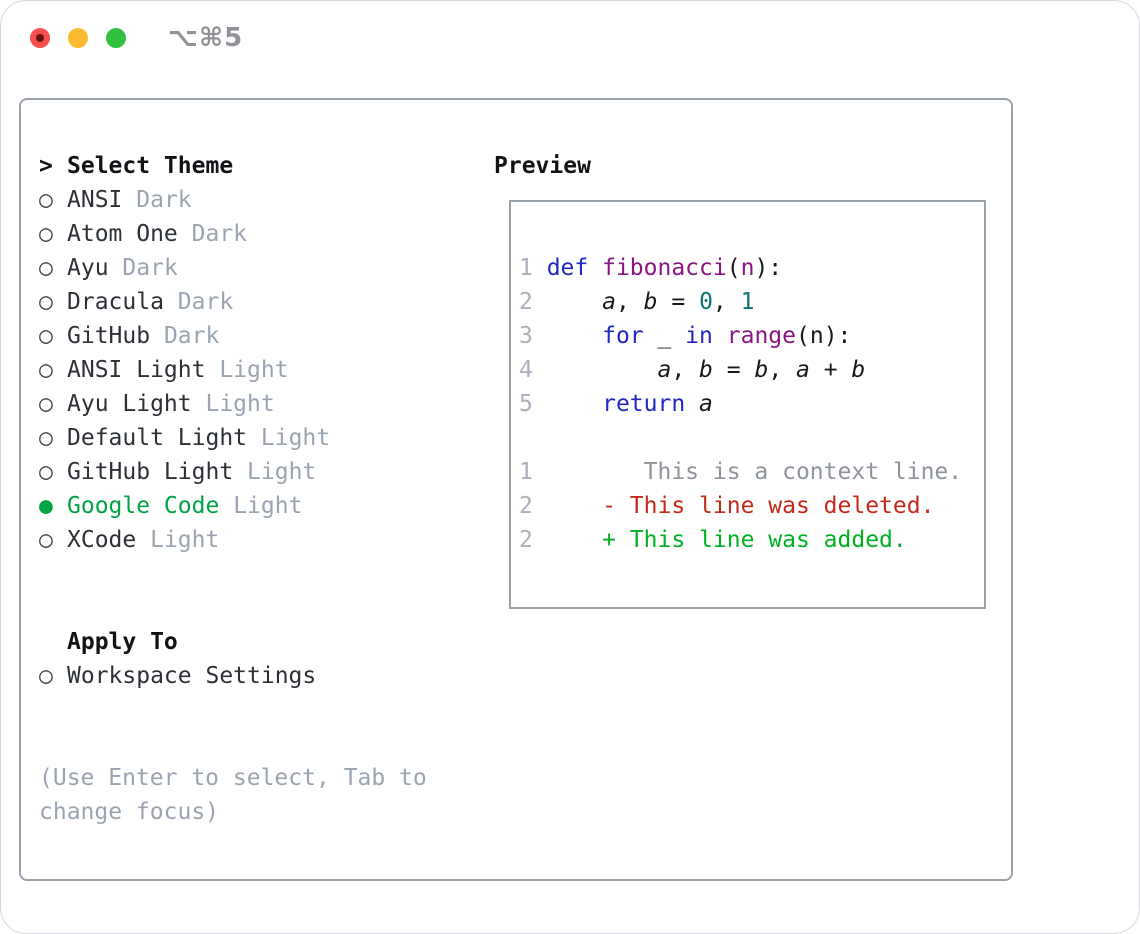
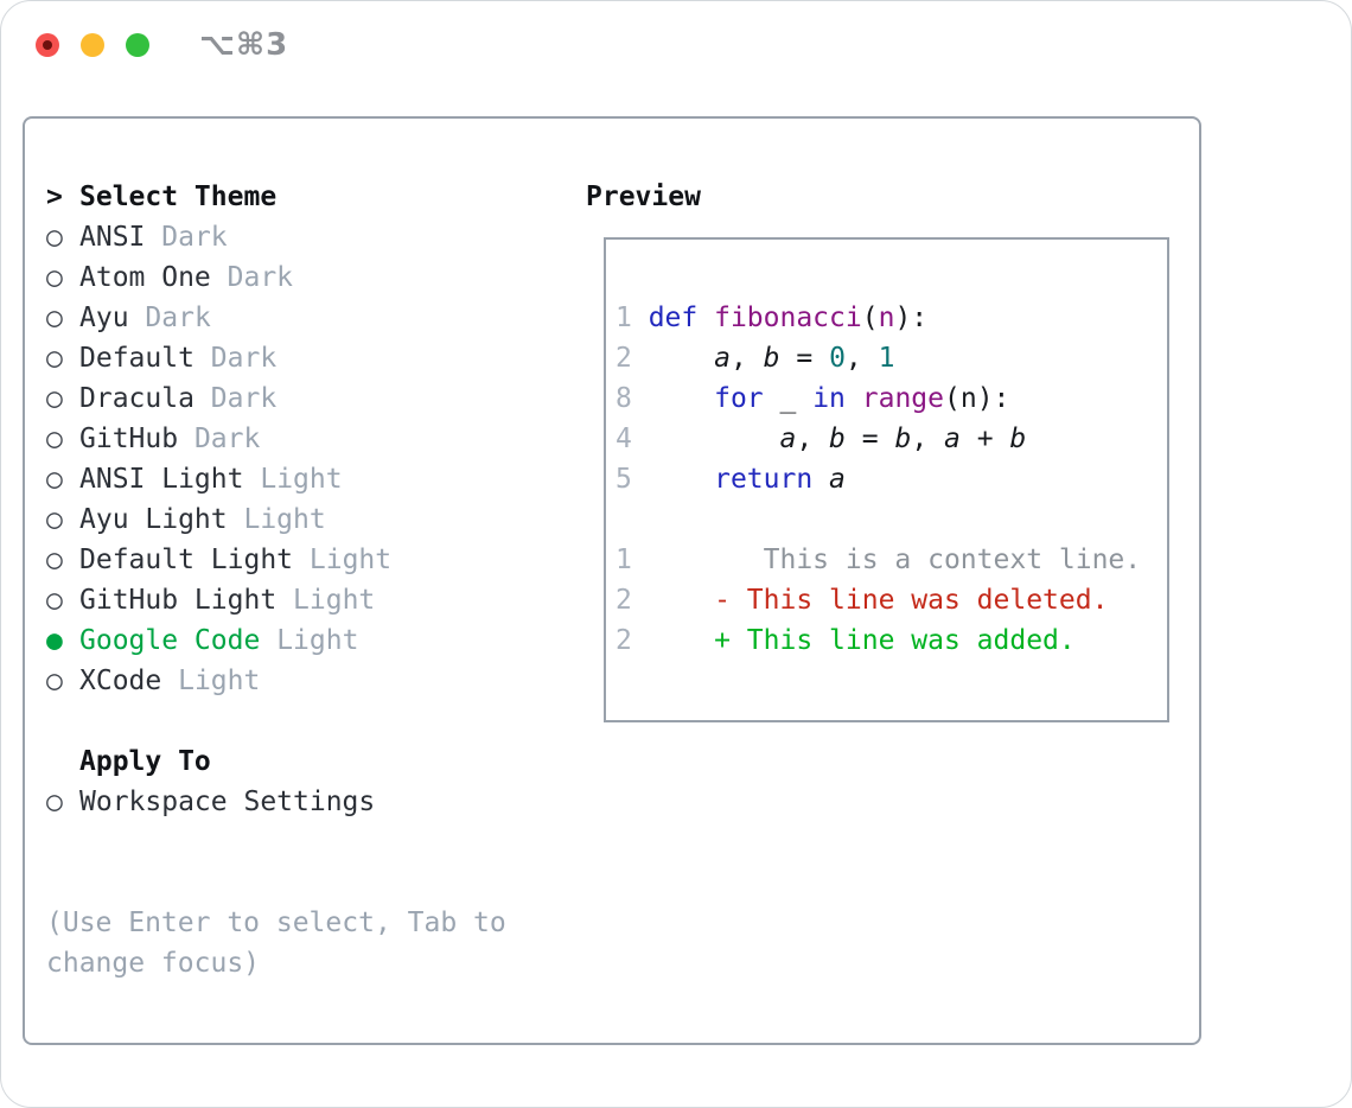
- ⌥⌘5
+ ⌥⌘3
  > Select Theme
  ○ ANSI Dark
  ○ Atom One Dark
  ○ Ayu Dark
+ ○ Default Dark
  ○ Dracula Dark
  ○ GitHub Dark
  ○ ANSI Light Light
  ○ Ayu Light Light
  ○ Default Light Light
  ○ GitHub Light Light
  ● Google Code Light
  ○ XCode Light
  Apply To
  ○ Workspace Settings
  (Use Enter to select, Tab to change focus)
  Preview
  1 def fibonacci(n):
  2 a, b = 0, 1
- 3 for _ in range(n):
+ 8 for _ in range(n):
  4 a, b = b, a + b
  5 return a
  1 This is a context line.
  2 - This line was deleted.
  2 + This line was added.
